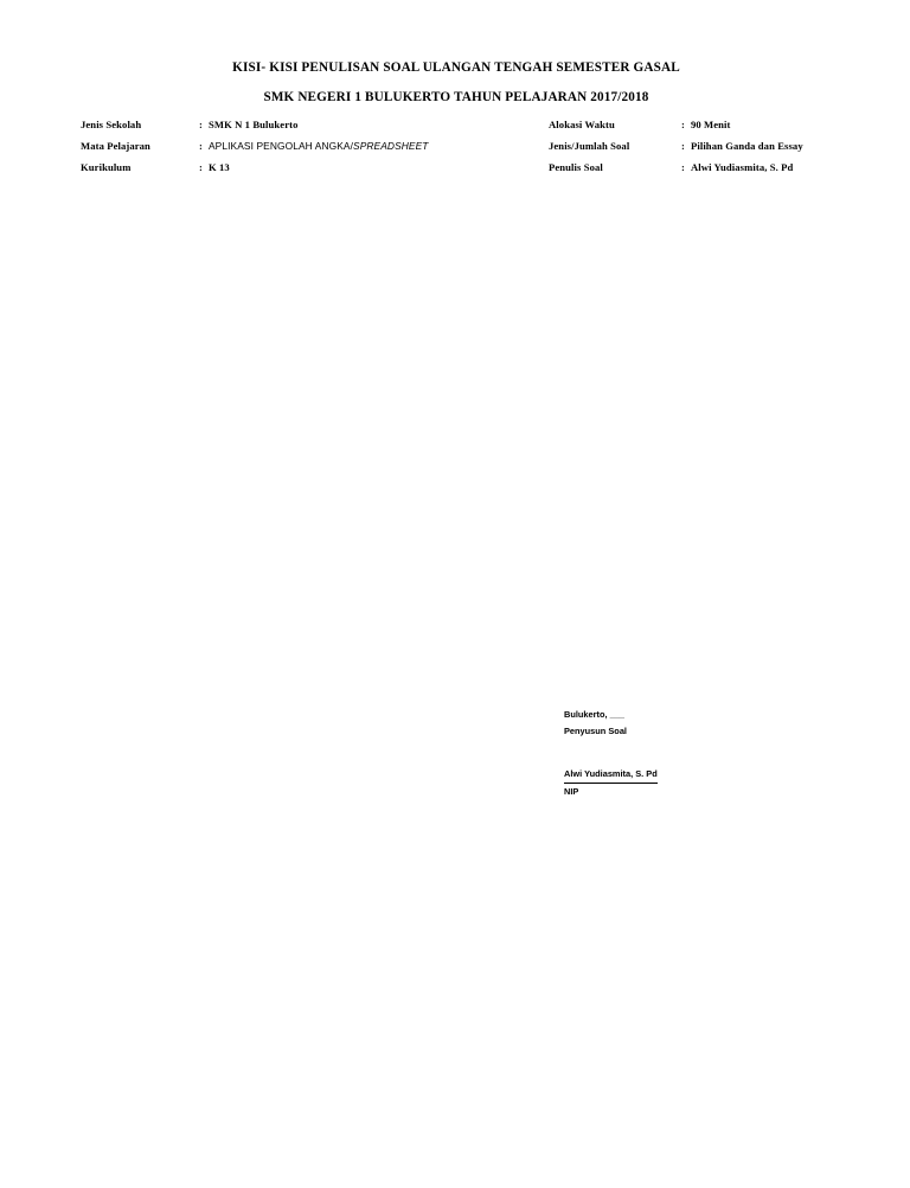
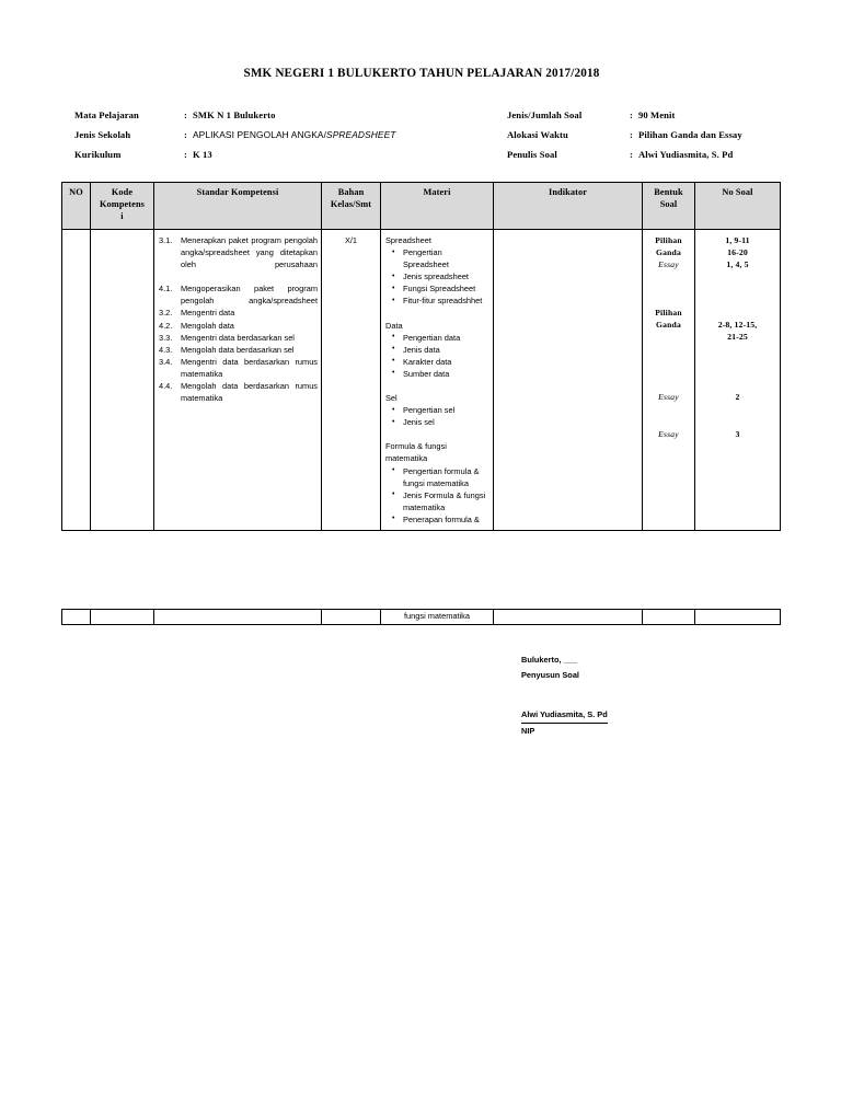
- KISI- KISI PENULISAN SOAL ULANGAN TENGAH SEMESTER GASAL
  SMK NEGERI 1 BULUKERTO TAHUN PELAJARAN 2017/2018
- Jenis Sekolah
+ Mata Pelajaran
  :
  SMK N 1 Bulukerto
- Alokasi Waktu
+ Jenis/Jumlah Soal
  :
  90 Menit
- Mata Pelajaran
+ Jenis Sekolah
  :
  APLIKASI PENGOLAH ANGKA/SPREADSHEET
- Jenis/Jumlah Soal
+ Alokasi Waktu
  :
  Pilihan Ganda dan Essay
  Kurikulum
  :
  K 13
  Penulis Soal
  :
  Alwi Yudiasmita, S. Pd
+ NO	Kode Kompetens i	Standar Kompetensi	Bahan Kelas/Smt	Materi	Indikator	Bentuk Soal	No Soal
+ 		3.1. Menerapkan paket program pengolah angka/spreadsheet yang ditetapkan oleh perusahaan 4.1. Mengoperasikan paket program pengolah angka/spreadsheet 3.2. Mengentri data 4.2. Mengolah data 3.3. Mengentri data berdasarkan sel 4.3. Mengolah data berdasarkan sel 3.4. Mengentri data berdasarkan rumus matematika 4.4. Mengolah data berdasarkan rumus matematika	X/1	Spreadsheet Pengertian Spreadsheet Jenis spreadsheet Fungsi Spreadsheet Fitur-fitur spreadshhet Data Pengertian data Jenis data Karakter data Sumber data Sel Pengertian sel Jenis sel Formula & fungsi matematika Pengertian formula & fungsi matematika Jenis Formula & fungsi matematika Penerapan formula &		Pilihan Ganda Essay Pilihan Ganda Essay Essay	1, 9-11 16-20 1, 4, 5 2-8, 12-15, 21-25 2 3
+ 				fungsi matematika
  Bulukerto, ___
  Penyusun Soal
  Alwi Yudiasmita, S. Pd
  NIP
